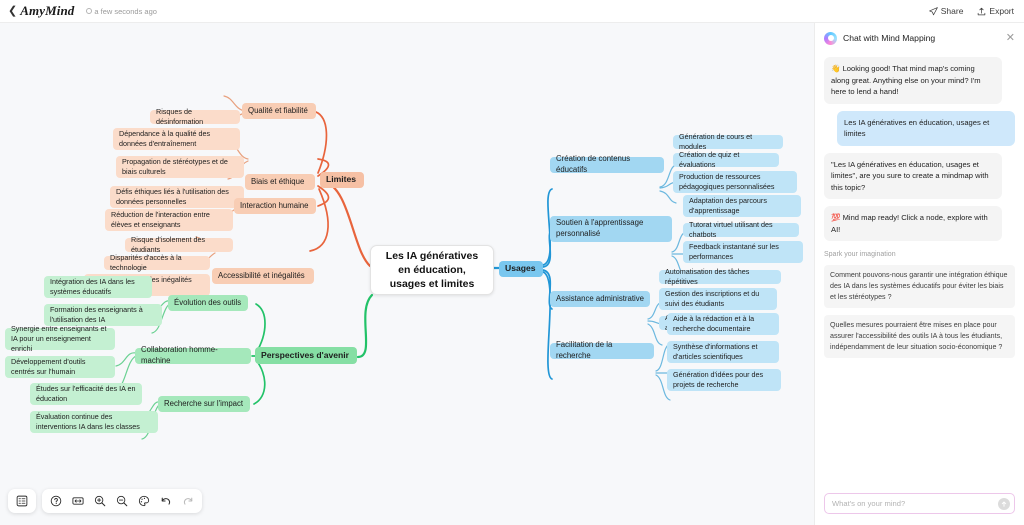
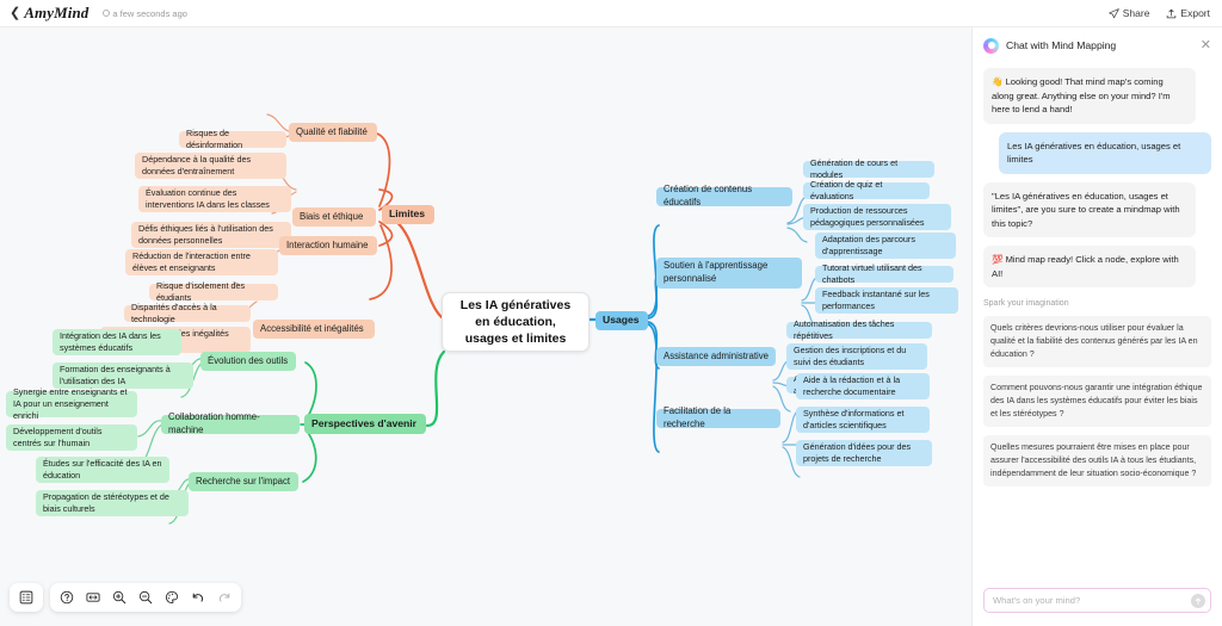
  ❮
  AmyMind
  a few seconds ago
  Share
  Export
  Les IA génératives en éducation, usages et limites
  Limites
  Qualité et fiabilité
  Risques de désinformation
  Dépendance à la qualité des données d'entraînement
  Biais et éthique
- Propagation de stéréotypes et de biais culturels
+ Évaluation continue des interventions IA dans les classes
  Défis éthiques liés à l'utilisation des données personnelles
  Interaction humaine
  Réduction de l'interaction entre élèves et enseignants
  Risque d'isolement des étudiants
  Accessibilité et inégalités
  Disparités d'accès à la technologie
  Usages
  Création de contenus éducatifs
  Génération de cours et modules
  Création de quiz et évaluations
  Production de ressources pédagogiques personnalisées
  Soutien à l'apprentissage personnalisé
  Adaptation des parcours d'apprentissage
  Tutorat virtuel utilisant des chatbots
  Feedback instantané sur les performances
  Assistance administrative
  Automatisation des tâches répétitives
  Gestion des inscriptions et du suivi des étudiants
  Facilitation de la recherche
  Aide à la rédaction et à la recherche documentaire
  Synthèse d'informations et d'articles scientifiques
  Génération d'idées pour des projets de recherche
  Perspectives d'avenir
  Évolution des outils
  Intégration des IA dans les systèmes éducatifs
  Formation des enseignants à l'utilisation des IA
  Collaboration homme-machine
  Synergie entre enseignants et IA pour un enseignement enrichi
  Développement d'outils centrés sur l'humain
  Recherche sur l'impact
  Études sur l'efficacité des IA en éducation
- Évaluation continue des interventions IA dans les classes
+ Propagation de stéréotypes et de biais culturels
  Chat with Mind Mapping
  ✕
  👋 Looking good! That mind map's coming along great. Anything else on your mind? I'm here to lend a hand!
  Les IA génératives en éducation, usages et limites
  "Les IA génératives en éducation, usages et limites", are you sure to create a mindmap with this topic?
  💯 Mind map ready! Click a node, explore with AI!
+ Quels critères devrions-nous utiliser pour évaluer la qualité et la fiabilité des contenus générés par les IA en éducation ?
  Comment pouvons-nous garantir une intégration éthique des IA dans les systèmes éducatifs pour éviter les biais et les stéréotypes ?
  Quelles mesures pourraient être mises en place pour assurer l'accessibilité des outils IA à tous les étudiants, indépendamment de leur situation socio-économique ?
  What's on your mind?
